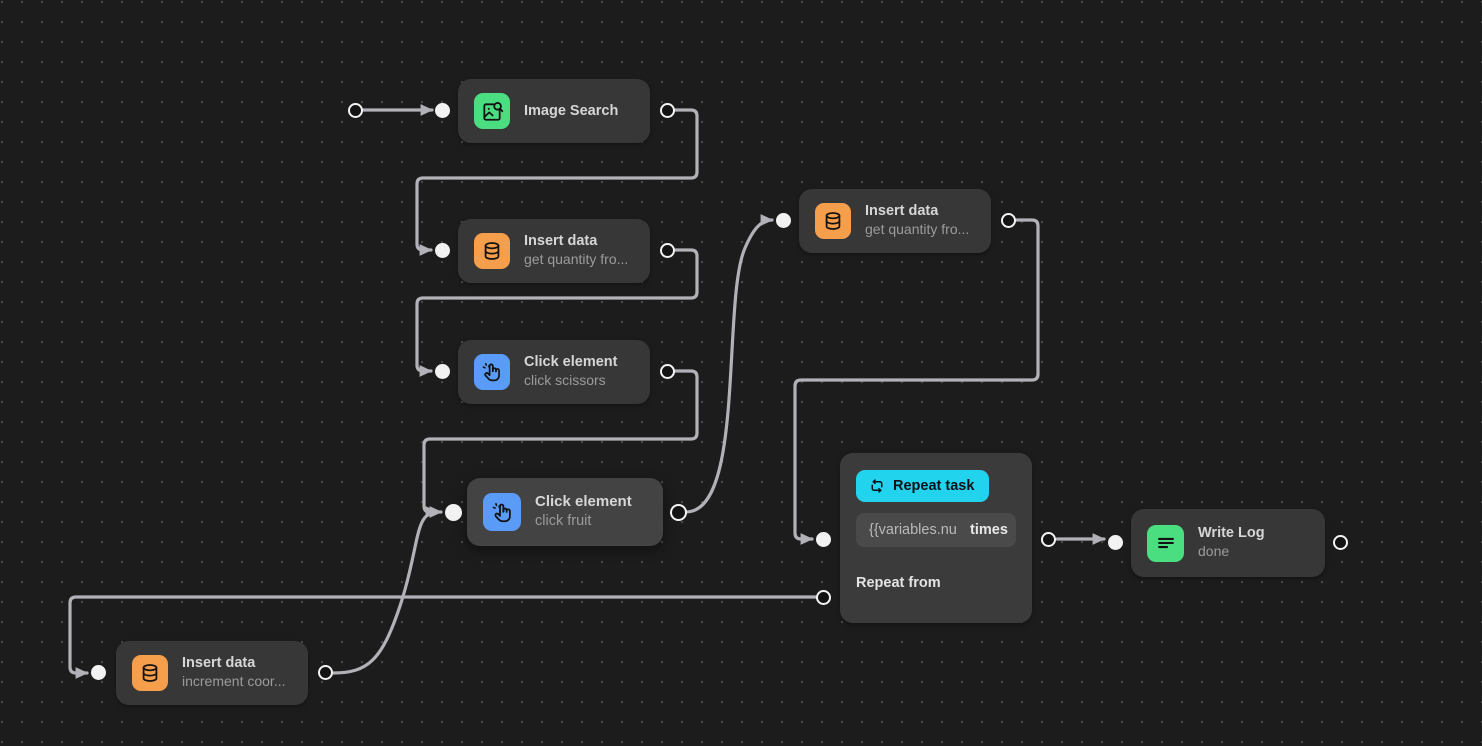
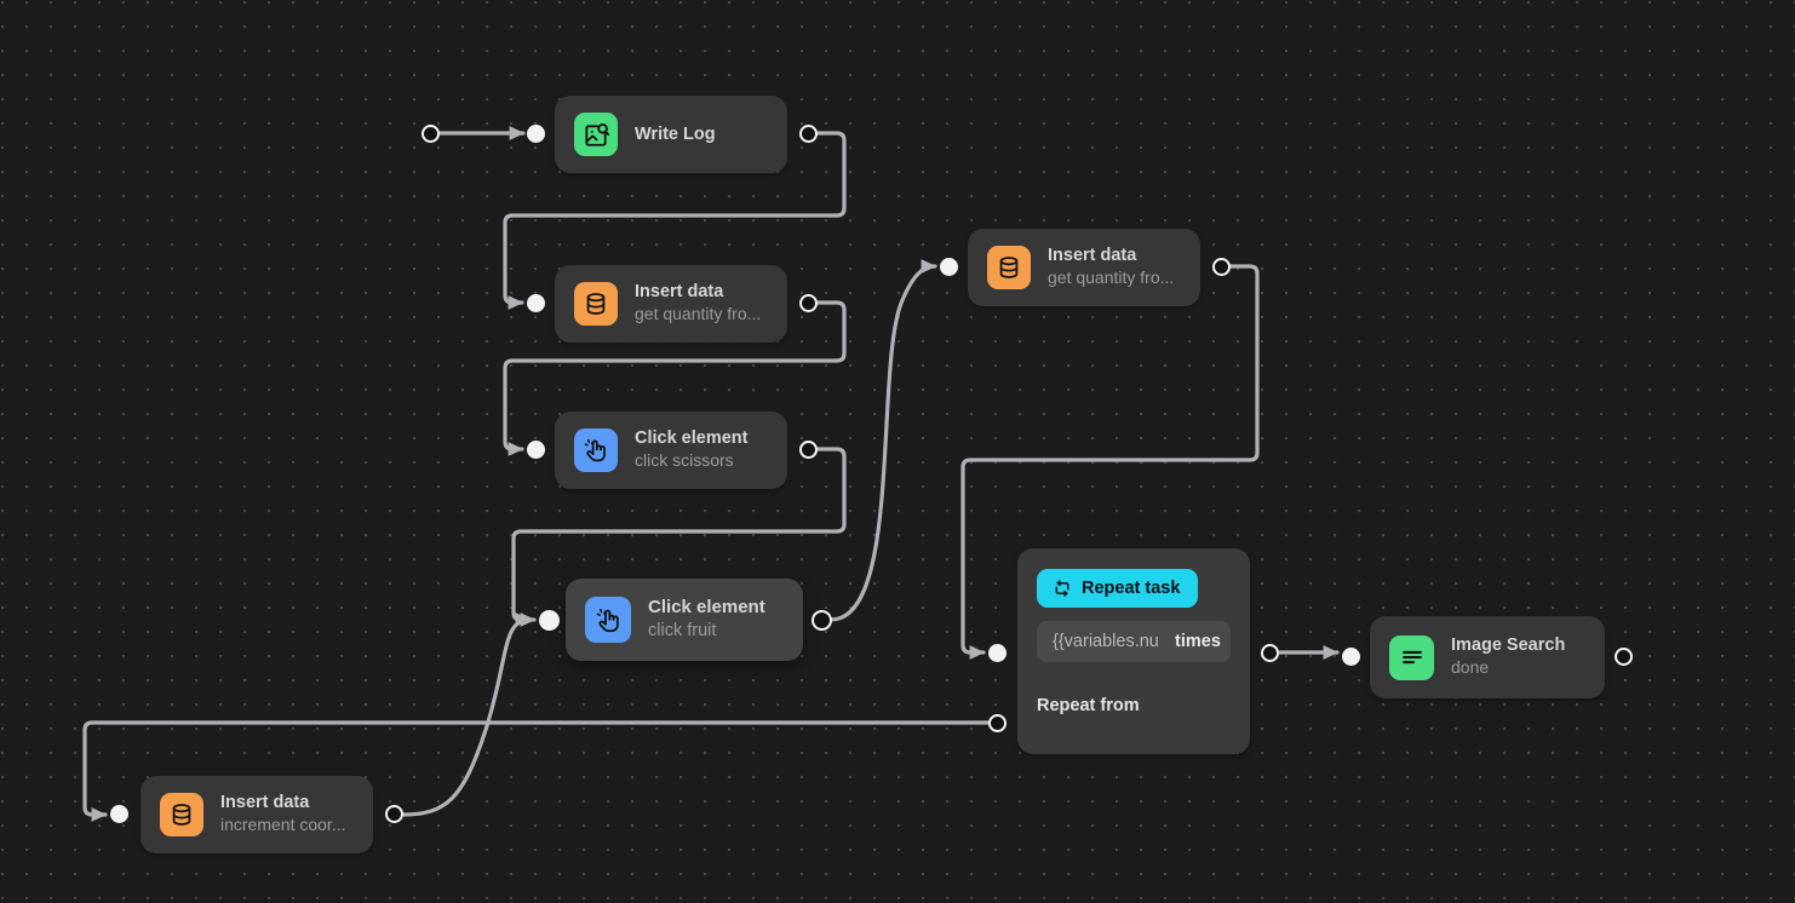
- Image Search
+ Write Log
  Insert data
  get quantity fro...
  Click element
  click scissors
  Click element
  click fruit
  Insert data
  get quantity fro...
  Insert data
  increment coor...
- Write Log
+ Image Search
  done
  Repeat task
  {{variables.nu
  times
  Repeat from
